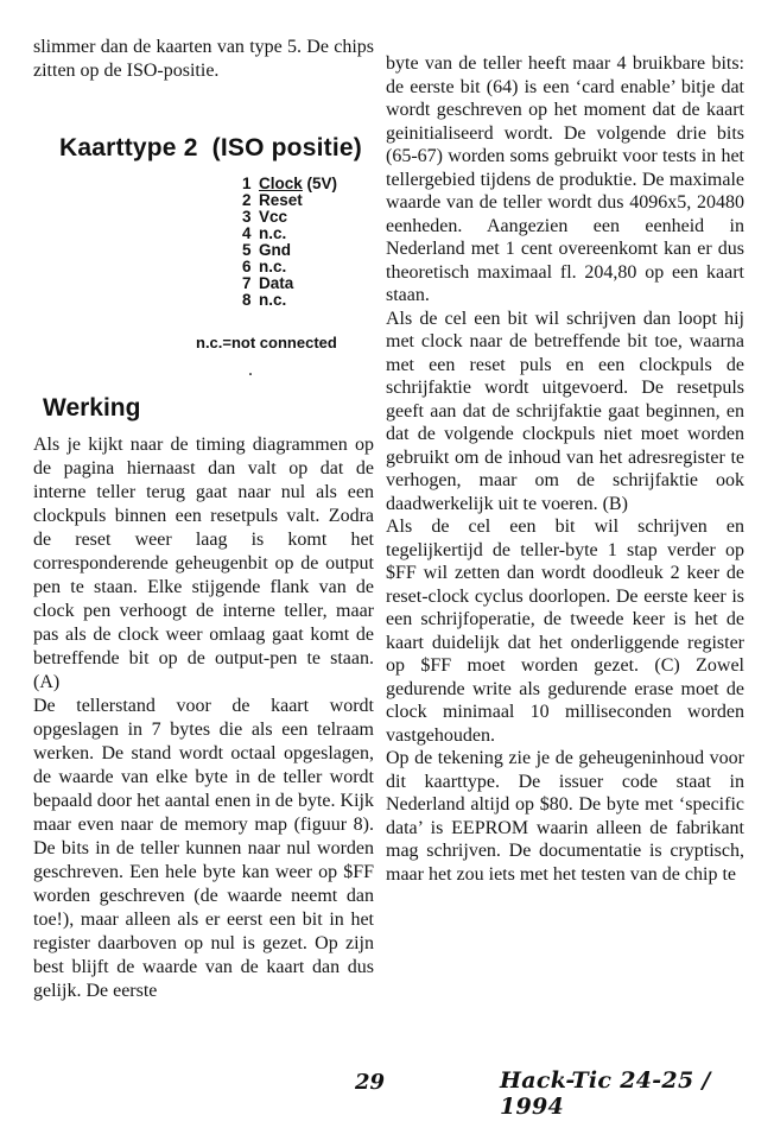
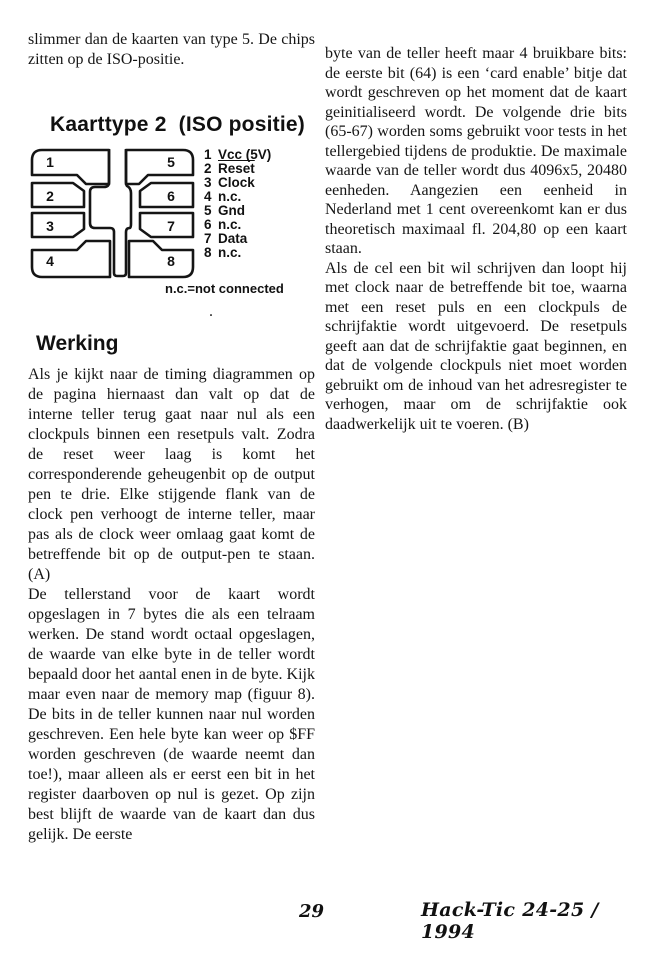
  slimmer dan de kaarten van type 5. De chips zitten op de ISO-positie.
  Kaarttype 2 (ISO positie)
+ 1
+ 2
+ 3
+ 4
+ 5
+ 6
+ 7
+ 8
- 1 Clock (5V)
+ 1 Vcc (5V)
  2 Reset
- 3 Vcc
+ 3 Clock
  4 n.c.
  5 Gnd
  6 n.c.
  7 Data
  8 n.c.
  n.c.=not connected
  Werking
- Als je kijkt naar de timing diagrammen op de pagina hiernaast dan valt op dat de interne teller terug gaat naar nul als een clockpuls binnen een resetpuls valt. Zodra de reset weer laag is komt het corresponderende geheugenbit op de output pen te staan. Elke stijgende flank van de clock pen verhoogt de interne teller, maar pas als de clock weer omlaag gaat komt de betreffende bit op de output-pen te staan. (A)
+ Als je kijkt naar de timing diagrammen op de pagina hiernaast dan valt op dat de interne teller terug gaat naar nul als een clockpuls binnen een resetpuls valt. Zodra de reset weer laag is komt het corresponderende geheugenbit op de output pen te drie. Elke stijgende flank van de clock pen verhoogt de interne teller, maar pas als de clock weer omlaag gaat komt de betreffende bit op de output-pen te staan. (A)
  De tellerstand voor de kaart wordt opgeslagen in 7 bytes die als een telraam werken. De stand wordt octaal opgeslagen, de waarde van elke byte in de teller wordt bepaald door het aantal enen in de byte. Kijk maar even naar de memory map (figuur 8). De bits in de teller kunnen naar nul worden geschreven. Een hele byte kan weer op $FF worden geschreven (de waarde neemt dan toe!), maar alleen als er eerst een bit in het register daarboven op nul is gezet. Op zijn best blijft de waarde van de kaart dan dus gelijk. De eerste
  byte van de teller heeft maar 4 bruikbare bits: de eerste bit (64) is een ‘card enable’ bitje dat wordt geschreven op het moment dat de kaart geinitialiseerd wordt. De volgende drie bits (65-67) worden soms gebruikt voor tests in het tellergebied tijdens de produktie. De maximale waarde van de teller wordt dus 4096x5, 20480 eenheden. Aangezien een eenheid in Nederland met 1 cent overeenkomt kan er dus theoretisch maximaal fl. 204,80 op een kaart staan.
  Als de cel een bit wil schrijven dan loopt hij met clock naar de betreffende bit toe, waarna met een reset puls en een clockpuls de schrijfaktie wordt uitgevoerd. De resetpuls geeft aan dat de schrijfaktie gaat beginnen, en dat de volgende clockpuls niet moet worden gebruikt om de inhoud van het adresregister te verhogen, maar om de schrijfaktie ook daadwerkelijk uit te voeren. (B)
- Als de cel een bit wil schrijven en tegelijkertijd de teller-byte 1 stap verder op $FF wil zetten dan wordt doodleuk 2 keer de reset-clock cyclus doorlopen. De eerste keer is een schrijfoperatie, de tweede keer is het de kaart duidelijk dat het onderliggende register op $FF moet worden gezet. (C) Zowel gedurende write als gedurende erase moet de clock minimaal 10 milliseconden worden vastgehouden.
- Op de tekening zie je de geheugeninhoud voor dit kaarttype. De issuer code staat in Nederland altijd op $80. De byte met ‘specific data’ is EEPROM waarin alleen de fabrikant mag schrijven. De documentatie is cryptisch, maar het zou iets met het testen van de chip te
  .
  29
  Hack-Tic 24-25 / 1994
